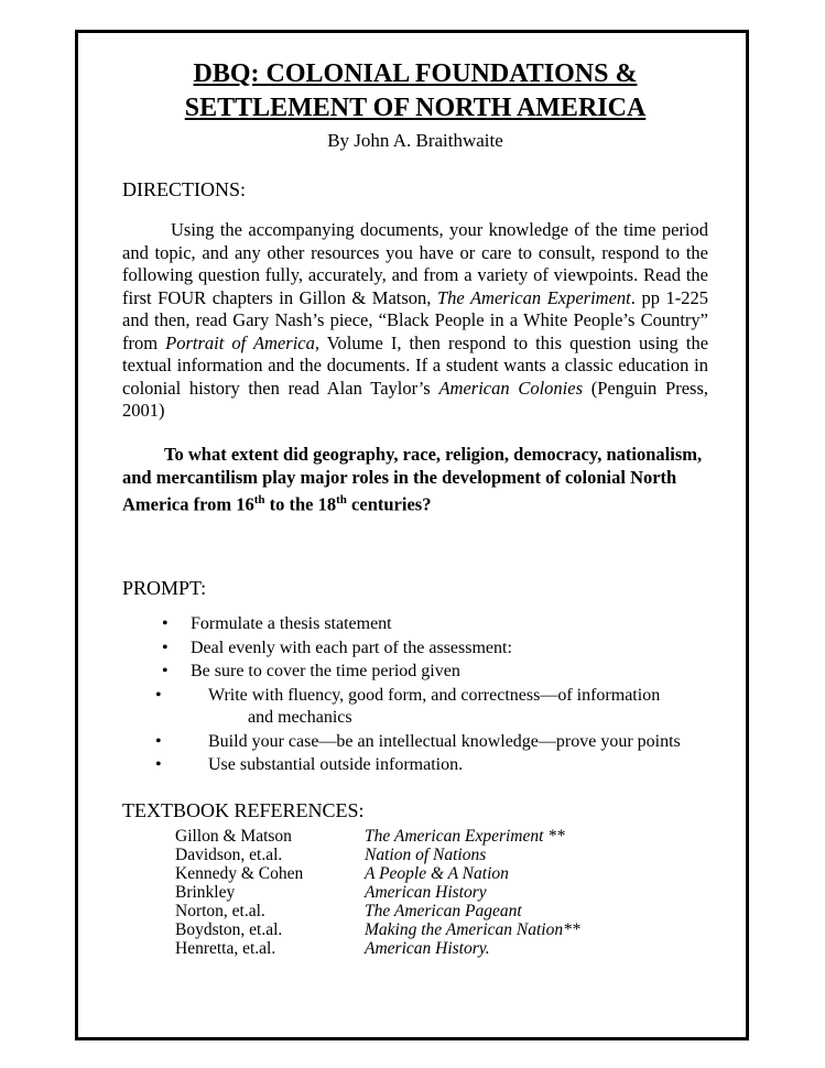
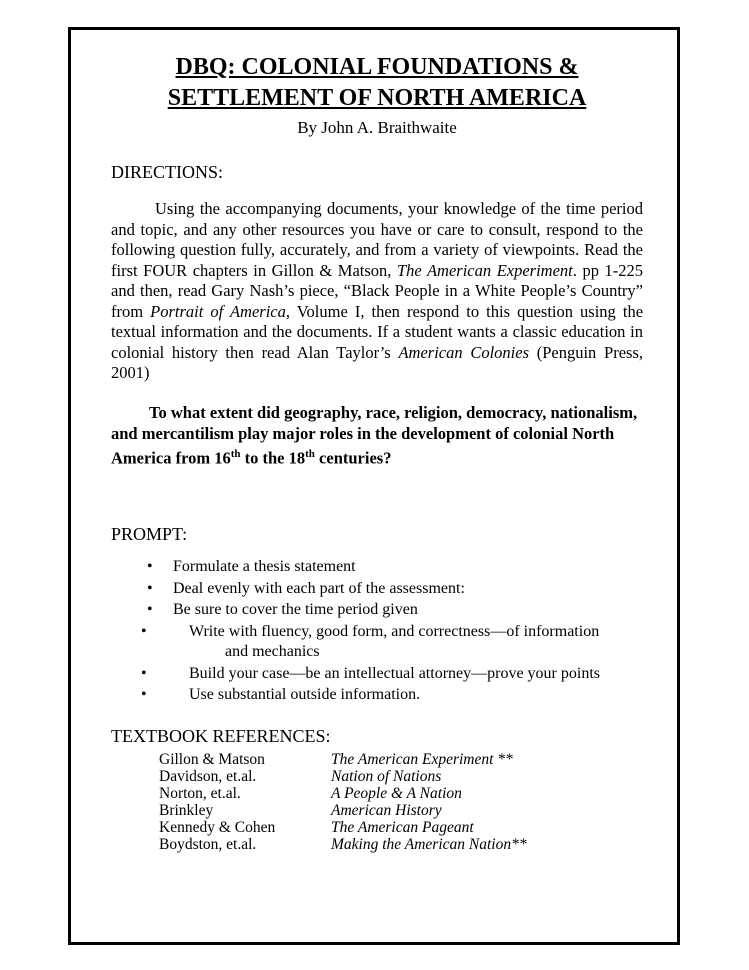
  DBQ: COLONIAL FOUNDATIONS &
  SETTLEMENT OF NORTH AMERICA
  By John A. Braithwaite
  DIRECTIONS:
  Using the accompanying documents, your knowledge of the time period and topic, and any other resources you have or care to consult, respond to the following question fully, accurately, and from a variety of viewpoints. Read the first FOUR chapters in Gillon & Matson, The American Experiment. pp 1-225 and then, read Gary Nash’s piece, “Black People in a White People’s Country” from Portrait of America, Volume I, then respond to this question using the textual information and the documents. If a student wants a classic education in colonial history then read Alan Taylor’s American Colonies (Penguin Press, 2001)
  To what extent did geography, race, religion, democracy, nationalism, and mercantilism play major roles in the development of colonial North America from 16th to the 18th centuries?
  PROMPT:
  •
  Formulate a thesis statement
  •
  Deal evenly with each part of the assessment:
  •
  Be sure to cover the time period given
  •
  Write with fluency, good form, and correctness—of information
  and mechanics
  •
- Build your case—be an intellectual knowledge—prove your points
+ Build your case—be an intellectual attorney—prove your points
  •
  Use substantial outside information.
  TEXTBOOK REFERENCES:
  Gillon & Matson	The American Experiment **
  Davidson, et.al.	Nation of Nations
- Kennedy & Cohen	A People & A Nation
+ Norton, et.al.	A People & A Nation
  Brinkley	American History
- Norton, et.al.	The American Pageant
+ Kennedy & Cohen	The American Pageant
  Boydston, et.al.	Making the American Nation**
- Henretta, et.al.	American History.
